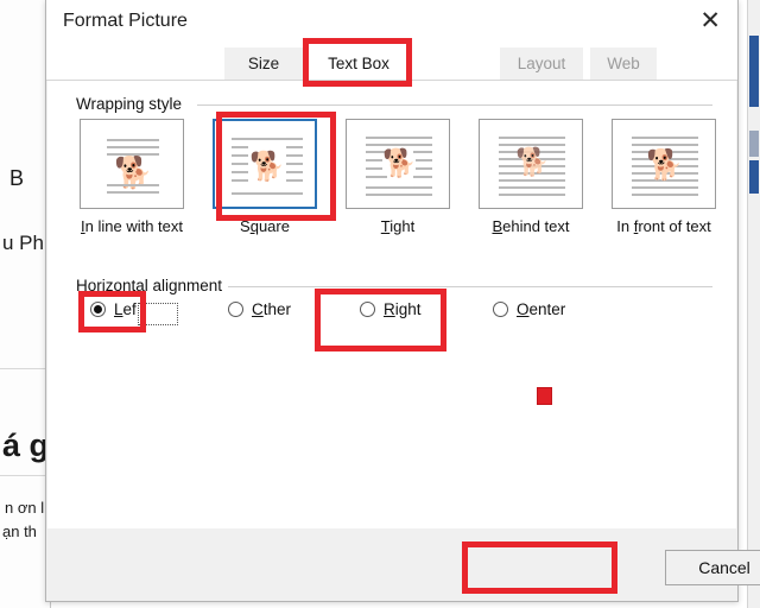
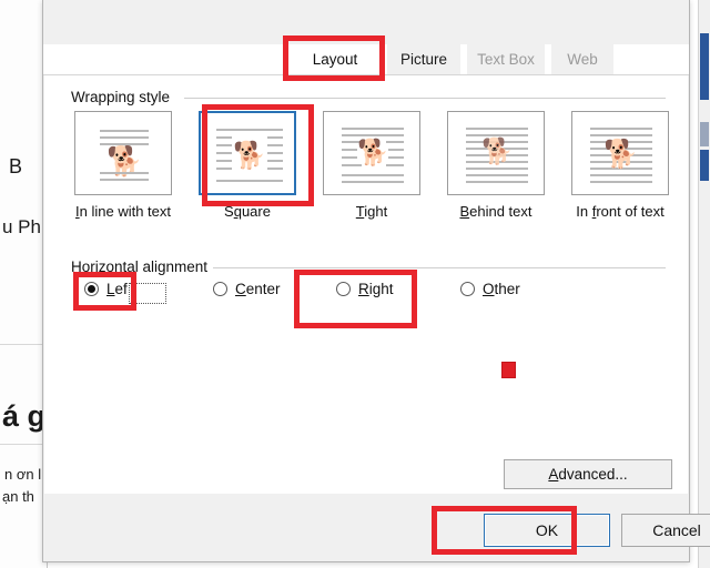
  B
  u Ph
  á g
  n ơn l
  ạn th
- Format Picture
- ✕
- Size
- Text Box
+ Layout
+ Picture
- Layout
+ Text Box
  Web
  Wrapping style
  🐕
  In line with text
  🐕
  Square
  🐕
  Tight
  🐕
  Behind text
  🐕
  In front of text
  Horizontal alignment
  Lef
- Cther
+ Center
  Right
- Oenter
+ Other
+ Advanced...
+ OK
  Cancel
